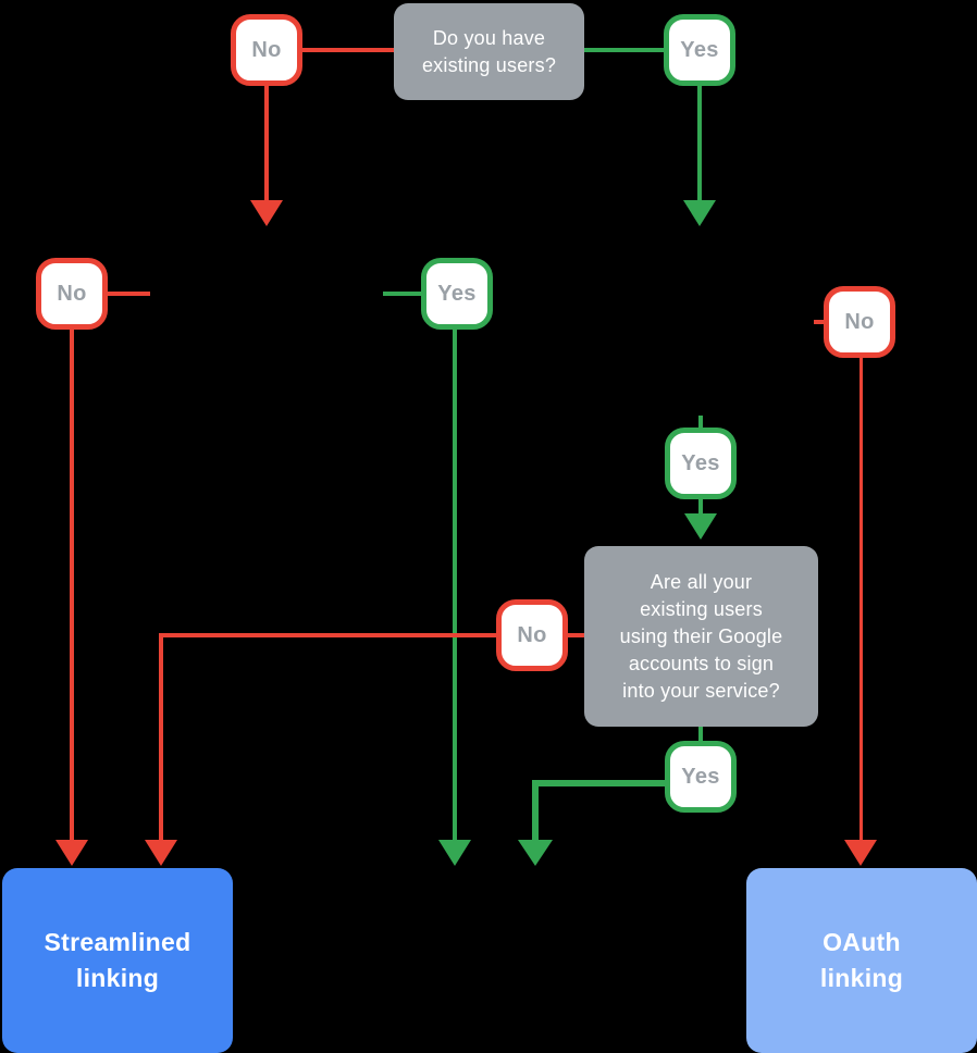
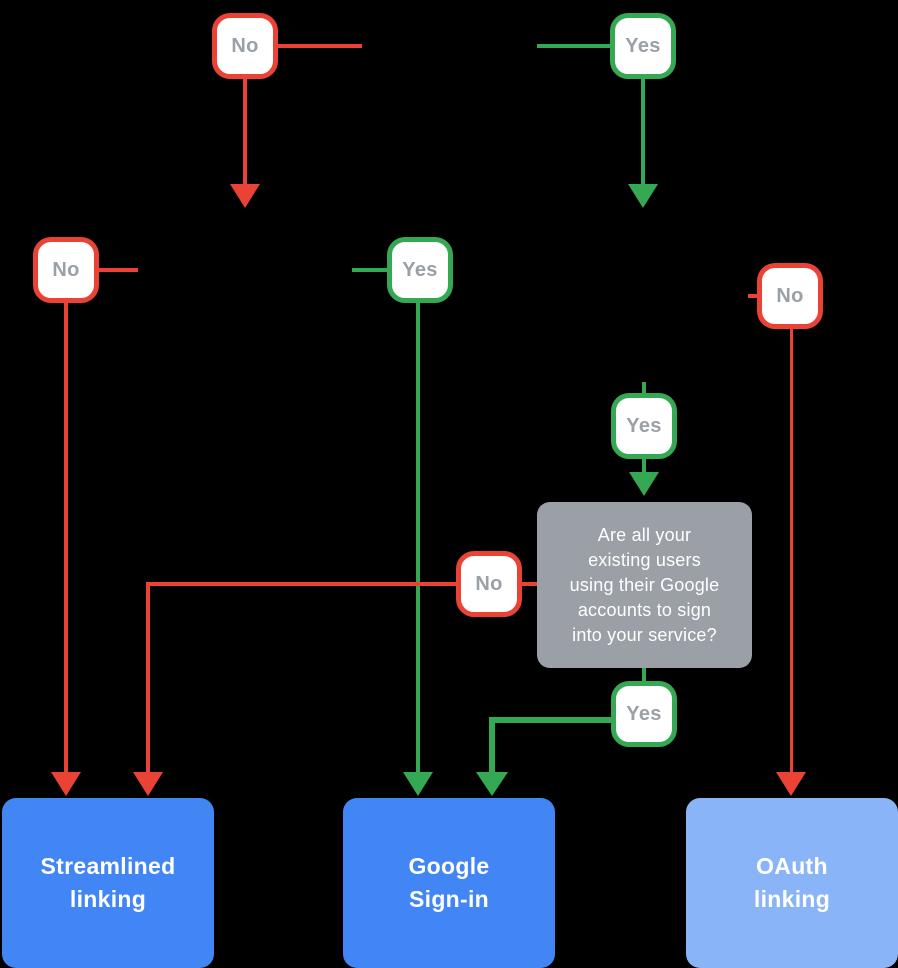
- Do you have
- existing users?
  Are all your
  existing users
  using their Google
  accounts to sign
  into your service?
  No
  Yes
  No
  Yes
  No
  Yes
  No
  Yes
  Streamlined
  linking
+ Google
+ Sign-in
  OAuth
  linking
